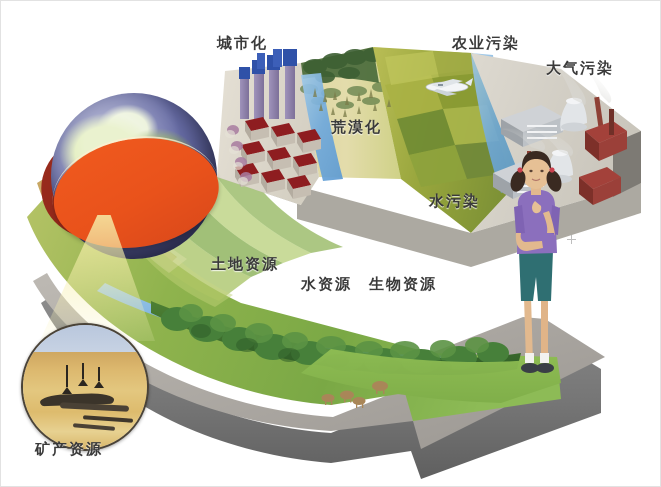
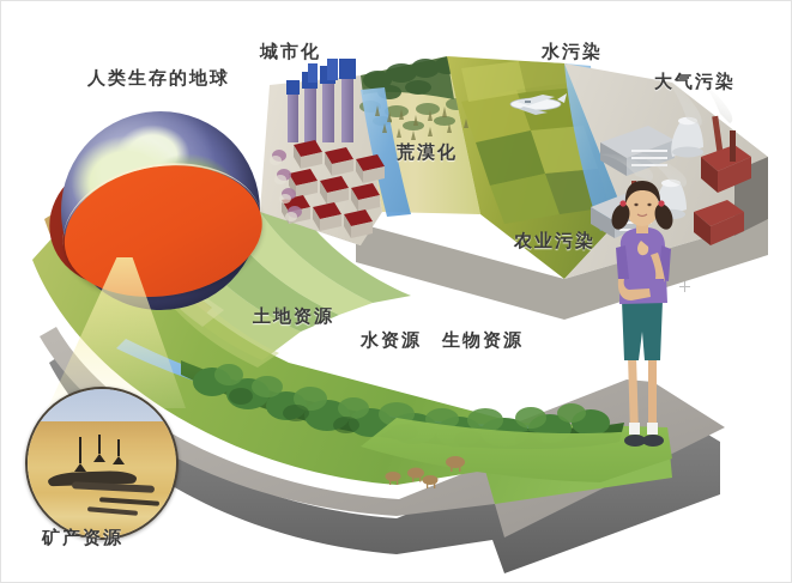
+ 人类生存的地球
  城市化
- 农业污染
+ 水污染
  大气污染
  荒漠化
- 水污染
+ 农业污染
  土地资源
  水资源
  生物资源
  矿产资源
